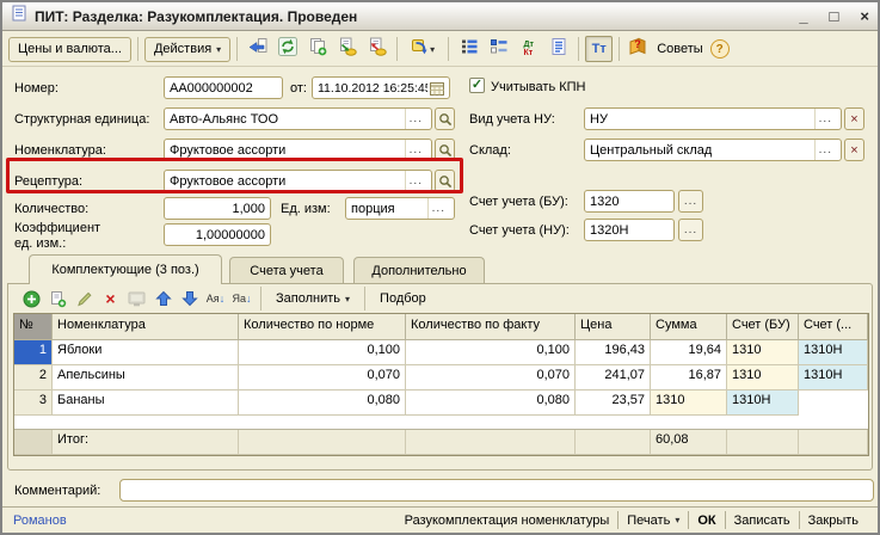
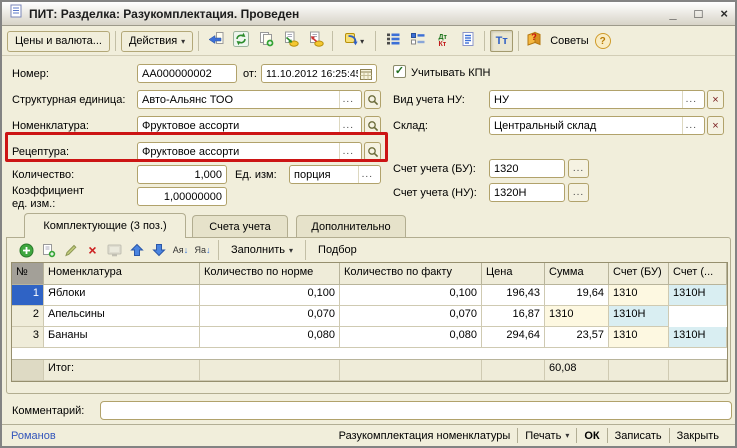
  ПИТ: Разделка: Разукомплектация. Проведен
  _
  □
  ×
  Цены и валюта...
  Действия
  ▾
  ▾
  Тт
  ?
  Советы
  ?
  Номер:
  АА000000002
  от:
  11.10.2012 16:25:4
  ✓
  Учитывать КПН
  Структурная единица:
  Авто-Альянс ТОО
  ...
  Вид учета НУ:
  НУ
  ...
  ×
  Номенклатура:
  Фруктовое ассорти
  ...
  Склад:
  Центральный склад
  ...
  ×
  Рецептура:
  Фруктовое ассорти
  ...
  Количество:
  1,000
  Ед. изм:
  порция
  ...
  Счет учета (БУ):
  1320
  ...
  Коэффициент
  ед. изм.:
  1,00000000
  Счет учета (НУ):
  1320Н
  ...
  Комплектующие (3 поз.)
  Счета учета
  Дополнительно
  ×
  Ая↓
  Яа↓
  Заполнить
  ▾
  Подбор
  №
  Номенклатура
  Количество по норме
  Количество по факту
  Цена
  Сумма
  Счет (БУ)
  Счет (...
  1
  Яблоки
  0,100
  0,100
  196,43
  19,64
  1310
  1310Н
  2
  Апельсины
  0,070
  0,070
- 241,07
  16,87
  1310
  1310Н
  3
  Бананы
  0,080
  0,080
+ 294,64
  23,57
  1310
  1310Н
  Итог:
  60,08
  Комментарий:
  Романов
  Разукомплектация номенклатуры
  Печать
  ▾
  ОК
  Записать
  Закрыть
